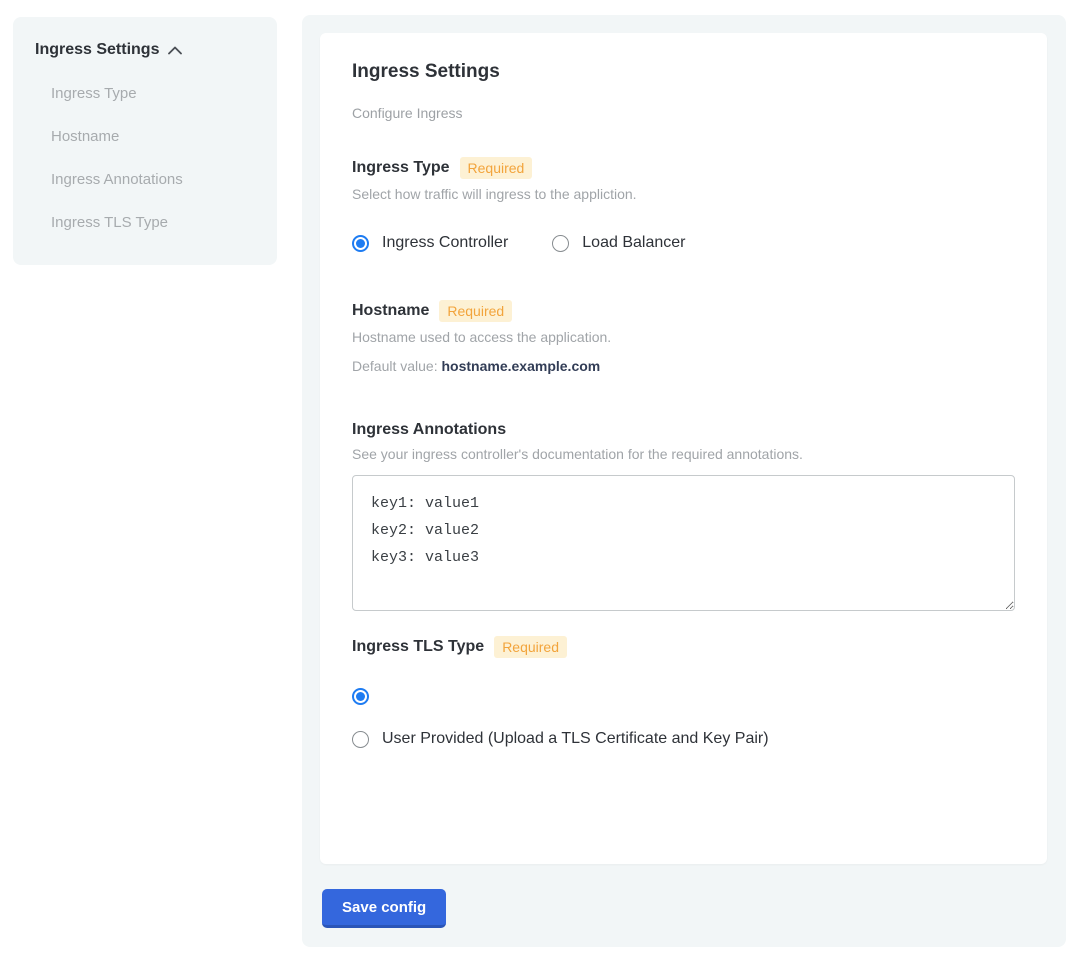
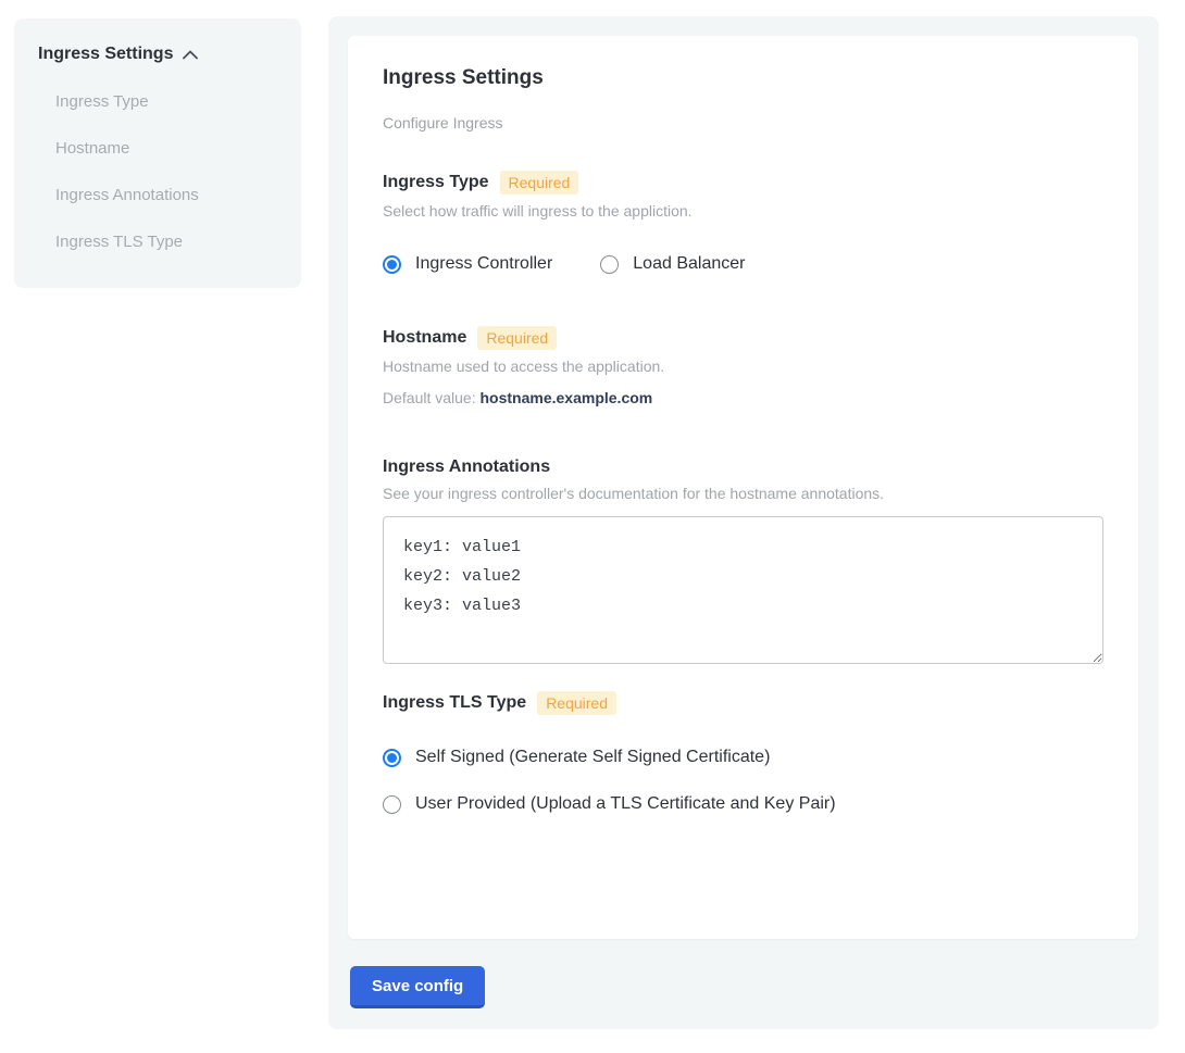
  Ingress Settings
  Ingress Type
  Hostname
  Ingress Annotations
  Ingress TLS Type
  Ingress Settings
  Configure Ingress
  Ingress Type
  Required
  Select how traffic will ingress to the appliction.
  Ingress Controller
  Load Balancer
  Hostname
  Required
  Hostname used to access the application.
  Default value: hostname.example.com
  Ingress Annotations
- See your ingress controller's documentation for the required annotations.
+ See your ingress controller's documentation for the hostname annotations.
  key1: value1
  key2: value2
  key3: value3
  Ingress TLS Type
  Required
+ Self Signed (Generate Self Signed Certificate)
  User Provided (Upload a TLS Certificate and Key Pair)
  Save config
